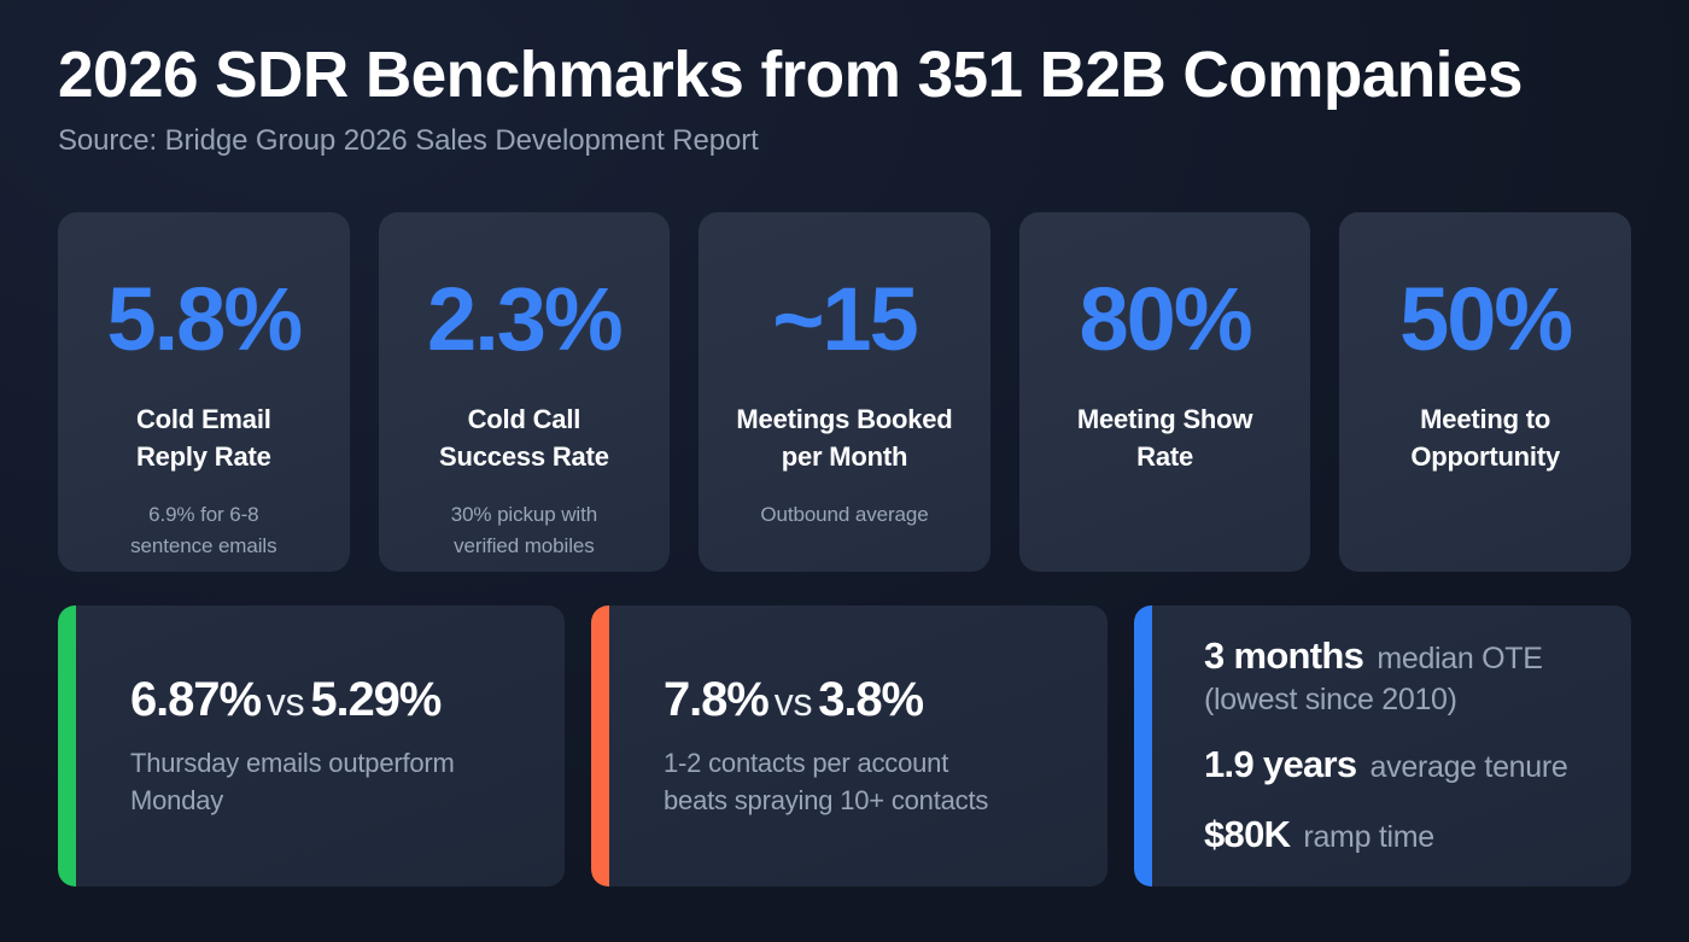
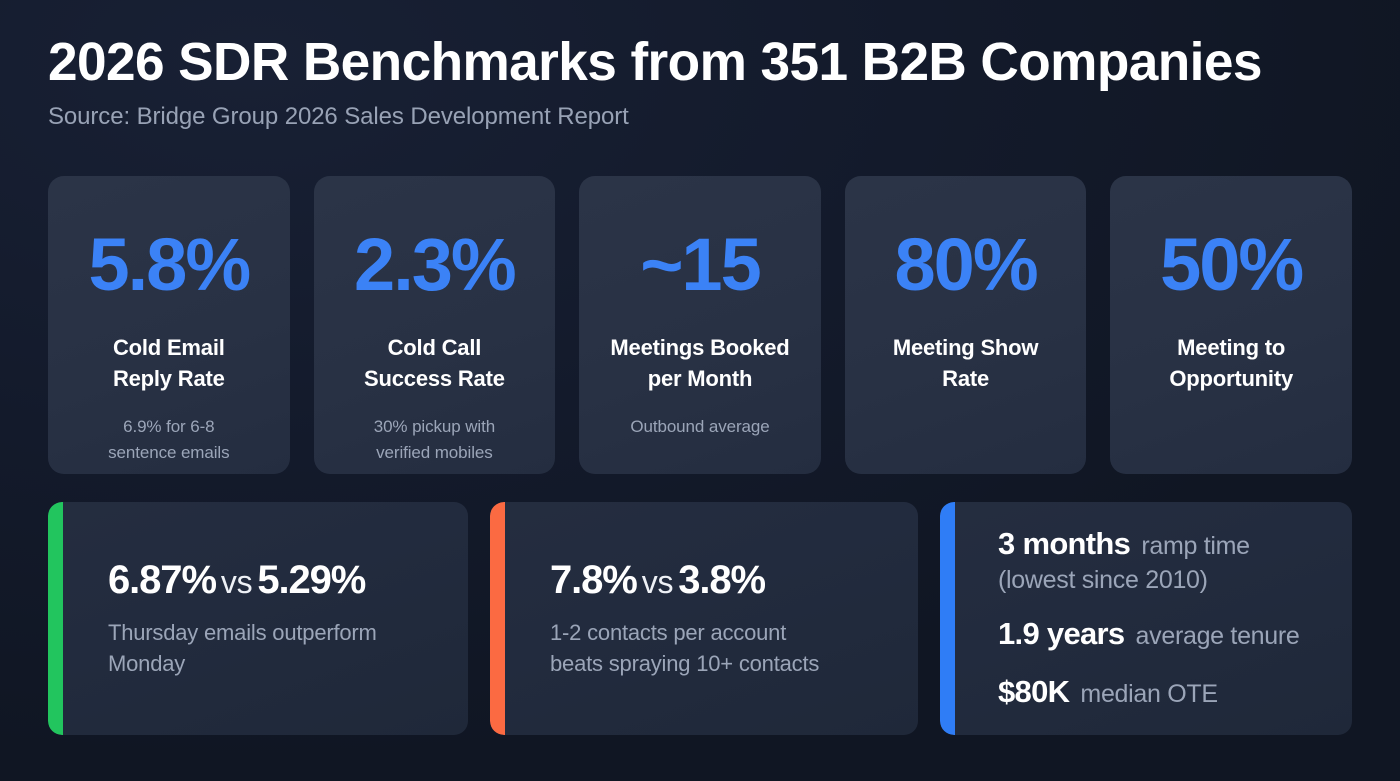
  2026 SDR Benchmarks from 351 B2B Companies
  Source: Bridge Group 2026 Sales Development Report
  5.8%
  Cold Email
  Reply Rate
  6.9% for 6-8
  sentence emails
  2.3%
  Cold Call
  Success Rate
  30% pickup with
  verified mobiles
  ~15
  Meetings Booked
  per Month
  Outbound average
  80%
  Meeting Show
  Rate
  50%
  Meeting to
  Opportunity
  6.87% vs 5.29%
  Thursday emails outperform
  Monday
  7.8% vs 3.8%
  1-2 contacts per account
  beats spraying 10+ contacts
- 3 months median OTE
+ 3 months ramp time
  (lowest since 2010)
  1.9 years average tenure
- $80K ramp time
+ $80K median OTE
